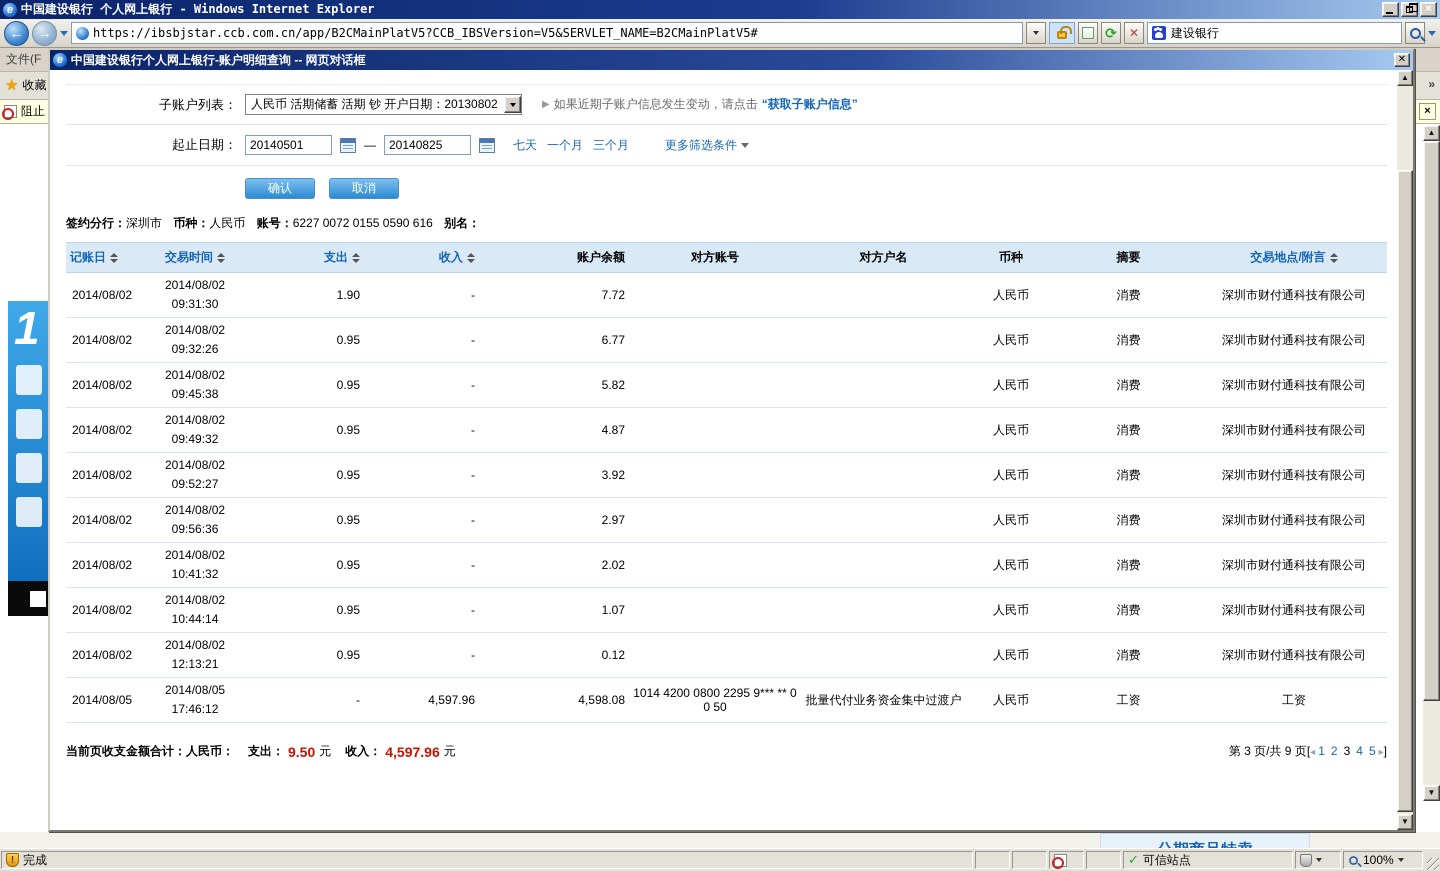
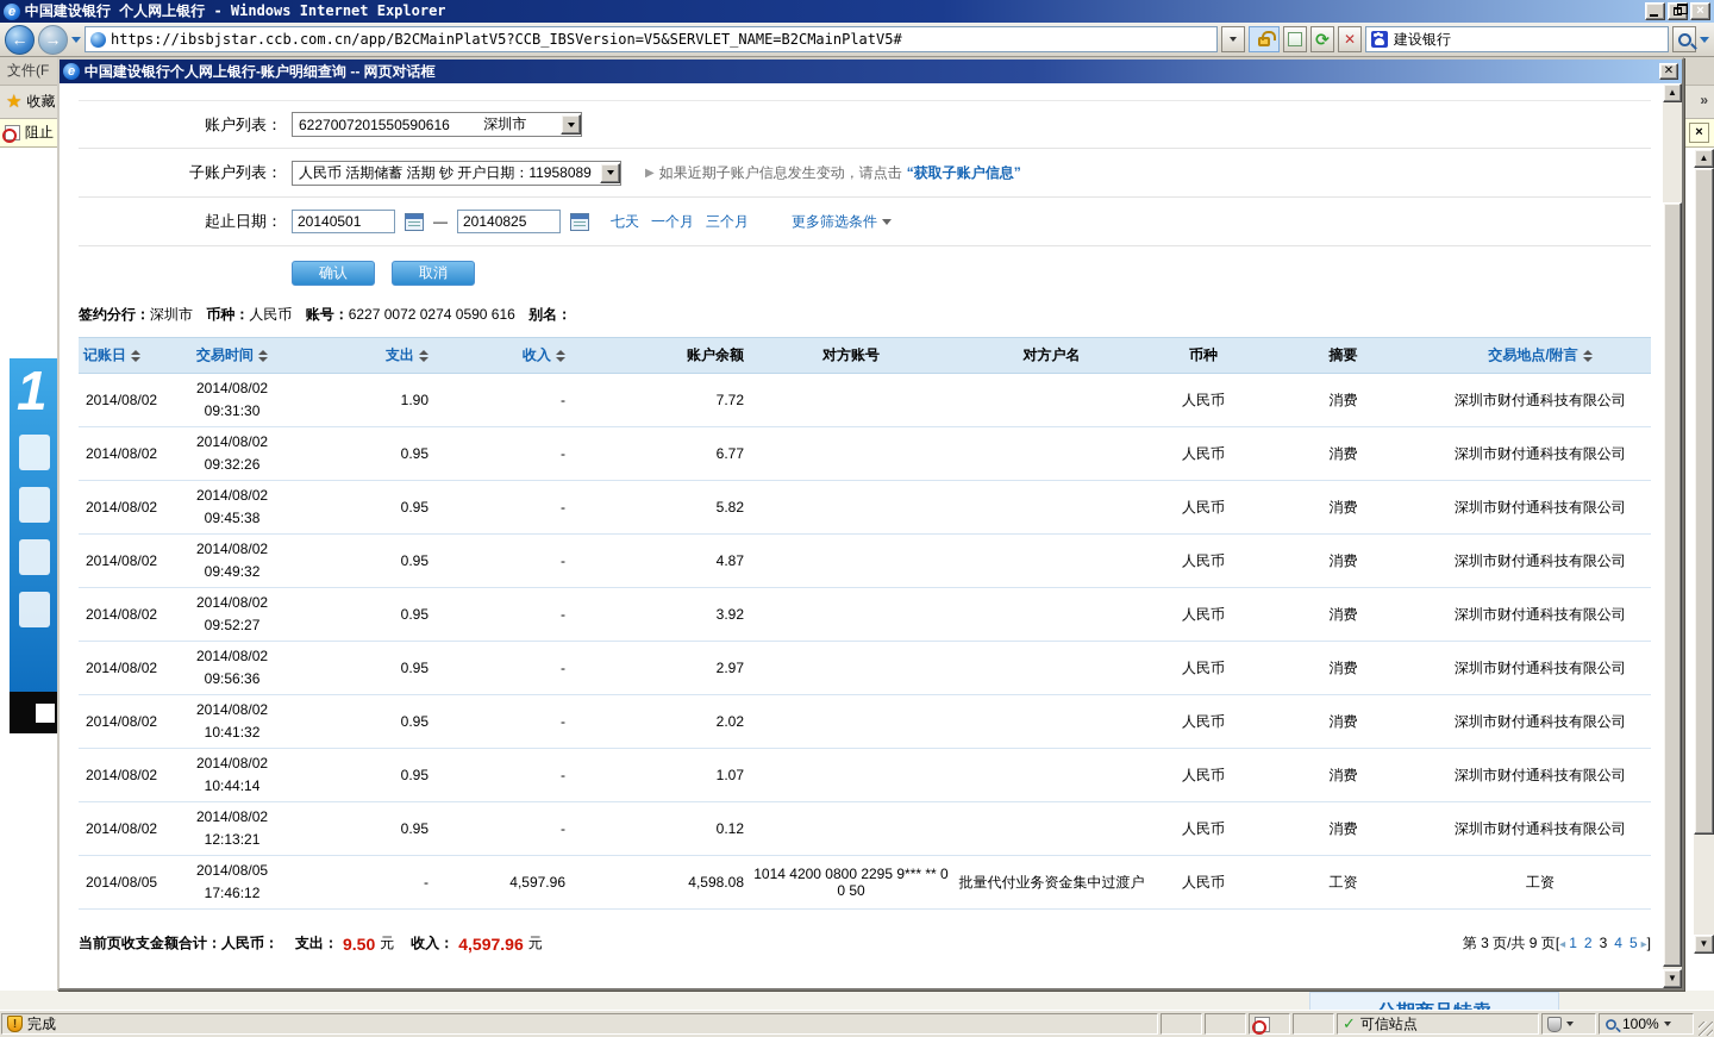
  e
  中国建设银行 个人网上银行 - Windows Internet Explorer
  ×
  ←
  →
  https://ibsbjstar.ccb.com.cn/app/B2CMainPlatV5?CCB_IBSVersion=V5&SERVLET_NAME=B2CMainPlatV5#
  ⟳
  ✕
  建设银行
  文件(F
  ★
  收藏
  »
  阻止
  ×
  1
  ▲
  ▼
  e
  中国建设银行个人网上银行-账户明细查询 -- 网页对话框
  ✕
  ▲
  ▼
+ 账户列表：
+ 6227007201550590616
+ 深圳市
  子账户列表：
- 人民币 活期储蓄 活期 钞 开户日期：20130802
+ 人民币 活期储蓄 活期 钞 开户日期：11958089
  ▶
  如果近期子账户信息发生变动，请点击
  “获取子账户信息”
  起止日期：
  20140501
  —
  20140825
  七天 一个月 三个月
  更多筛选条件
  确认
  取消
- 签约分行：深圳市 币种：人民币 账号：6227 0072 0155 0590 616 别名：
+ 签约分行：深圳市 币种：人民币 账号：6227 0072 0274 0590 616 别名：
  记账日	交易时间	支出	收入	账户余额	对方账号	对方户名	币种	摘要	交易地点/附言
  2014/08/02	2014/08/0209:31:30	1.90	-	7.72			人民币	消费	深圳市财付通科技有限公司
  2014/08/02	2014/08/0209:32:26	0.95	-	6.77			人民币	消费	深圳市财付通科技有限公司
  2014/08/02	2014/08/0209:45:38	0.95	-	5.82			人民币	消费	深圳市财付通科技有限公司
  2014/08/02	2014/08/0209:49:32	0.95	-	4.87			人民币	消费	深圳市财付通科技有限公司
  2014/08/02	2014/08/0209:52:27	0.95	-	3.92			人民币	消费	深圳市财付通科技有限公司
  2014/08/02	2014/08/0209:56:36	0.95	-	2.97			人民币	消费	深圳市财付通科技有限公司
  2014/08/02	2014/08/0210:41:32	0.95	-	2.02			人民币	消费	深圳市财付通科技有限公司
  2014/08/02	2014/08/0210:44:14	0.95	-	1.07			人民币	消费	深圳市财付通科技有限公司
  2014/08/02	2014/08/0212:13:21	0.95	-	0.12			人民币	消费	深圳市财付通科技有限公司
  2014/08/05	2014/08/0517:46:12	-	4,597.96	4,598.08	1014 4200 0800 2295 9*** ** 00 50	批量代付业务资金集中过渡户	人民币	工资	工资
  当前页收支金额合计：
  人民币：
  支出：
  9.50
  元
  收入：
  4,597.96
  元
  第 3 页/共 9 页[◂ 1 2 3 4 5 ▸]
  完成
  ✓
  可信站点
  100%
